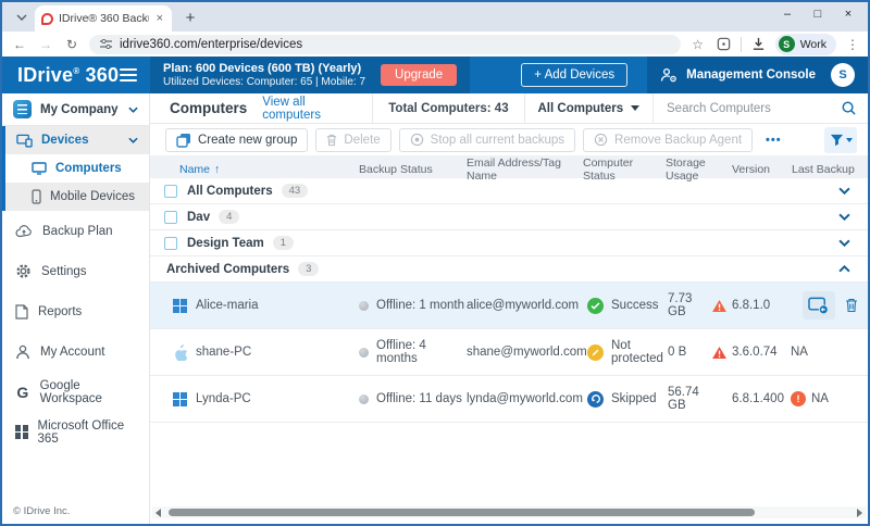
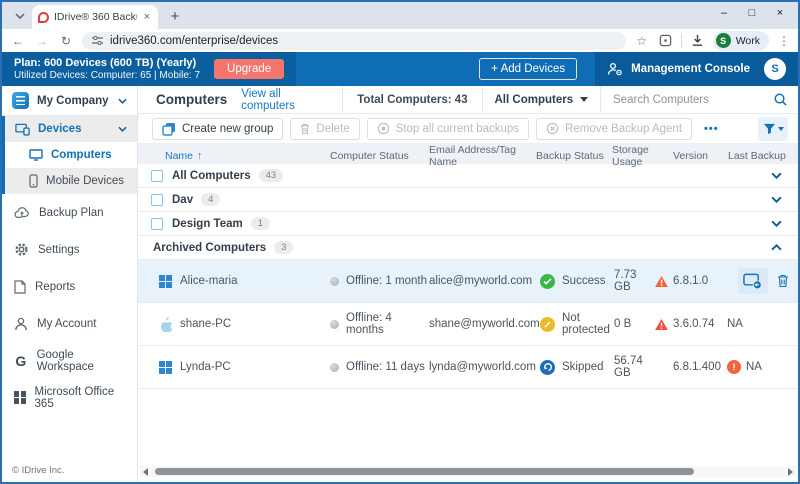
  ×
  +
  –
  □
  ×
  ←
  →
  ↻
  idrive360.com/enterprise/devices
  ☆
  S
  Work
  ⋮
- IDrive® 360
  Plan: 600 Devices (600 TB) (Yearly)
  Utilized Devices: Computer: 65 | Mobile: 7
  Upgrade
  + Add Devices
  Management Console
  S
  My Company
  Devices
  Computers
  Mobile Devices
  Backup Plan
  Settings
  Reports
  My Account
  G
  Google Workspace
  Microsoft Office 365
  © IDrive Inc.
  Computers
  View all computers
  Total Computers: 43
  All Computers
  Search Computers
  Create new group
  Delete
  Stop all current backups
  Remove Backup Agent
  •••
  Name
  ↑
- Backup Status
+ Computer Status
  Email Address/Tag Name
- Computer Status
+ Backup Status
  Storage Usage
  Version
  Last Backup
  All Computers
  43
  Dav
  4
  Design Team
  1
  Archived Computers
  3
  Alice-maria
  Offline: 1 month
  alice@myworld.com
  Success
  7.73 GB
  6.8.1.0
  shane-PC
  Offline: 4 months
  shane@myworld.com
  Not protected
  0 B
  3.6.0.74
  NA
  Lynda-PC
  Offline: 11 days
  lynda@myworld.com
  Skipped
  56.74 GB
  6.8.1.400
  NA
